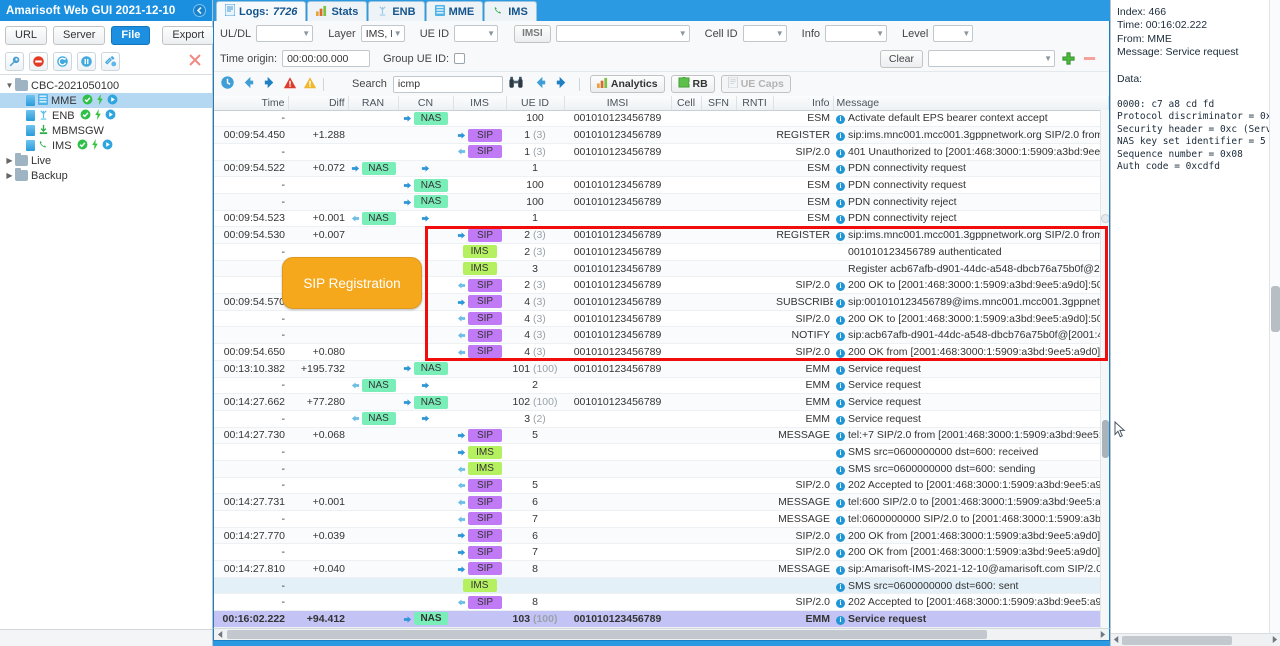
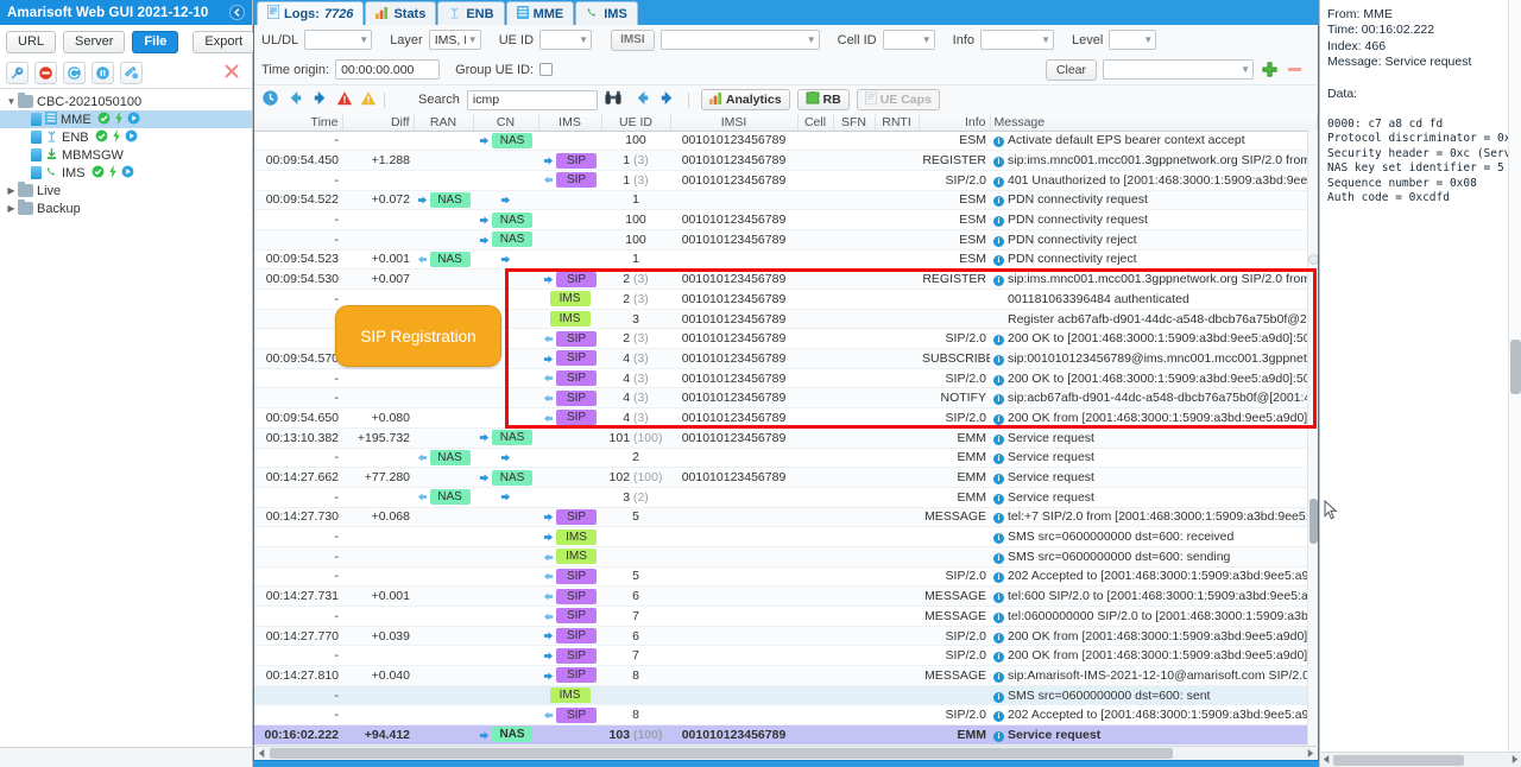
  Amarisoft Web GUI 2021-12-10
  URL
  Server
  File
  Export
  ▼
  CBC-2021050100
  MME
  ENB
  MBMSGW
  IMS
  ▶
  Live
  ▶
  Backup
  Logs:
  7726
  Stats
  ENB
  MME
  IMS
  UL/DL
  ▼
  Layer
  IMS, I
  ▼
  UE ID
  ▼
  IMSI
  ▼
  Cell ID
  ▼
  Info
  ▼
  Level
  ▼
  Time origin:
  00:00:00.000
  Group UE ID:
  Clear
  ▼
  Search
  icmp
  Analytics
  RB
  UE Caps
  Time	Diff	RAN	CN	IMS	UE ID	IMSI	Cell	SFN	RNTI	Info	Message
  -			NAS		100	001010123456789				ESM	i Activate default EPS bearer context accept
  00:09:54.450	+1.288			SIP	1 (3)	001010123456789				REGISTER	i sip:ims.mnc001.mcc001.3gppnetwork.org SIP/2.0 from
  -				SIP	1 (3)	001010123456789				SIP/2.0	i 401 Unauthorized to [2001:468:3000:1:5909:a3bd:9ee
  00:09:54.522	+0.072	NAS			1					ESM	i PDN connectivity request
  -			NAS		100	001010123456789				ESM	i PDN connectivity request
  -			NAS		100	001010123456789				ESM	i PDN connectivity reject
  00:09:54.523	+0.001	NAS			1					ESM	i PDN connectivity reject
  00:09:54.530	+0.007			SIP	2 (3)	001010123456789				REGISTER	i sip:ims.mnc001.mcc001.3gppnetwork.org SIP/2.0 from
- -				IMS	2 (3)	001010123456789					001010123456789 authenticated
+ -				IMS	2 (3)	001010123456789					001181063396484 authenticated
  				IMS	3	001010123456789					Register acb67afb-d901-44dc-a548-dbcb76a75b0f@2
  				SIP	2 (3)	001010123456789				SIP/2.0	i 200 OK to [2001:468:3000:1:5909:a3bd:9ee5:a9d0]:5
  00:09:54.57				SIP	4 (3)	001010123456789				SUBSCRIB	i sip:001010123456789@ims.mnc001.mcc001.3gppnet
  -				SIP	4 (3)	001010123456789				SIP/2.0	i 200 OK to [2001:468:3000:1:5909:a3bd:9ee5:a9d0]:5
  -				SIP	4 (3)	001010123456789				NOTIFY	i sip:acb67afb-d901-44dc-a548-dbcb76a75b0f@[2001:
  00:09:54.650	+0.080			SIP	4 (3)	001010123456789				SIP/2.0	i 200 OK from [2001:468:3000:1:5909:a3bd:9ee5:a9d0]
  00:13:10.382	+195.732		NAS		101 (100)	001010123456789				EMM	i Service request
  -		NAS			2					EMM	i Service request
  00:14:27.662	+77.280		NAS		102 (100)	001010123456789				EMM	i Service request
  -		NAS			3 (2)					EMM	i Service request
  00:14:27.730	+0.068			SIP	5					MESSAGE	i tel:+7 SIP/2.0 from [2001:468:3000:1:5909:a3bd:9ee5
  -				IMS							i SMS src=0600000000 dst=600: received
  -				IMS							i SMS src=0600000000 dst=600: sending
  -				SIP	5					SIP/2.0	i 202 Accepted to [2001:468:3000:1:5909:a3bd:9ee5:a9
  00:14:27.731	+0.001			SIP	6					MESSAGE	i tel:600 SIP/2.0 to [2001:468:3000:1:5909:a3bd:9ee5:a
  -				SIP	7					MESSAGE	i tel:0600000000 SIP/2.0 to [2001:468:3000:1:5909:a3b
  00:14:27.770	+0.039			SIP	6					SIP/2.0	i 200 OK from [2001:468:3000:1:5909:a3bd:9ee5:a9d0]
  -				SIP	7					SIP/2.0	i 200 OK from [2001:468:3000:1:5909:a3bd:9ee5:a9d0]
  00:14:27.810	+0.040			SIP	8					MESSAGE	i sip:Amarisoft-IMS-2021-12-10@amarisoft.com SIP/2.
  -				IMS							i SMS src=0600000000 dst=600: sent
  -				SIP	8					SIP/2.0	i 202 Accepted to [2001:468:3000:1:5909:a3bd:9ee5:a9
  00:16:02.222	+94.412		NAS		103 (100)	001010123456789				EMM	i Service request
  SIP Registration
- Index: 466
+ From: MME
  Time: 00:16:02.222
- From: MME
+ Index: 466
  Message: Service request
  Data:
  0000: c7 a8 cd fd
  Protocol discriminator = 0
  Security header = 0xc (Ser
  NAS key set identifier = 5
  Sequence number = 0x08
  Auth code = 0xcdfd
